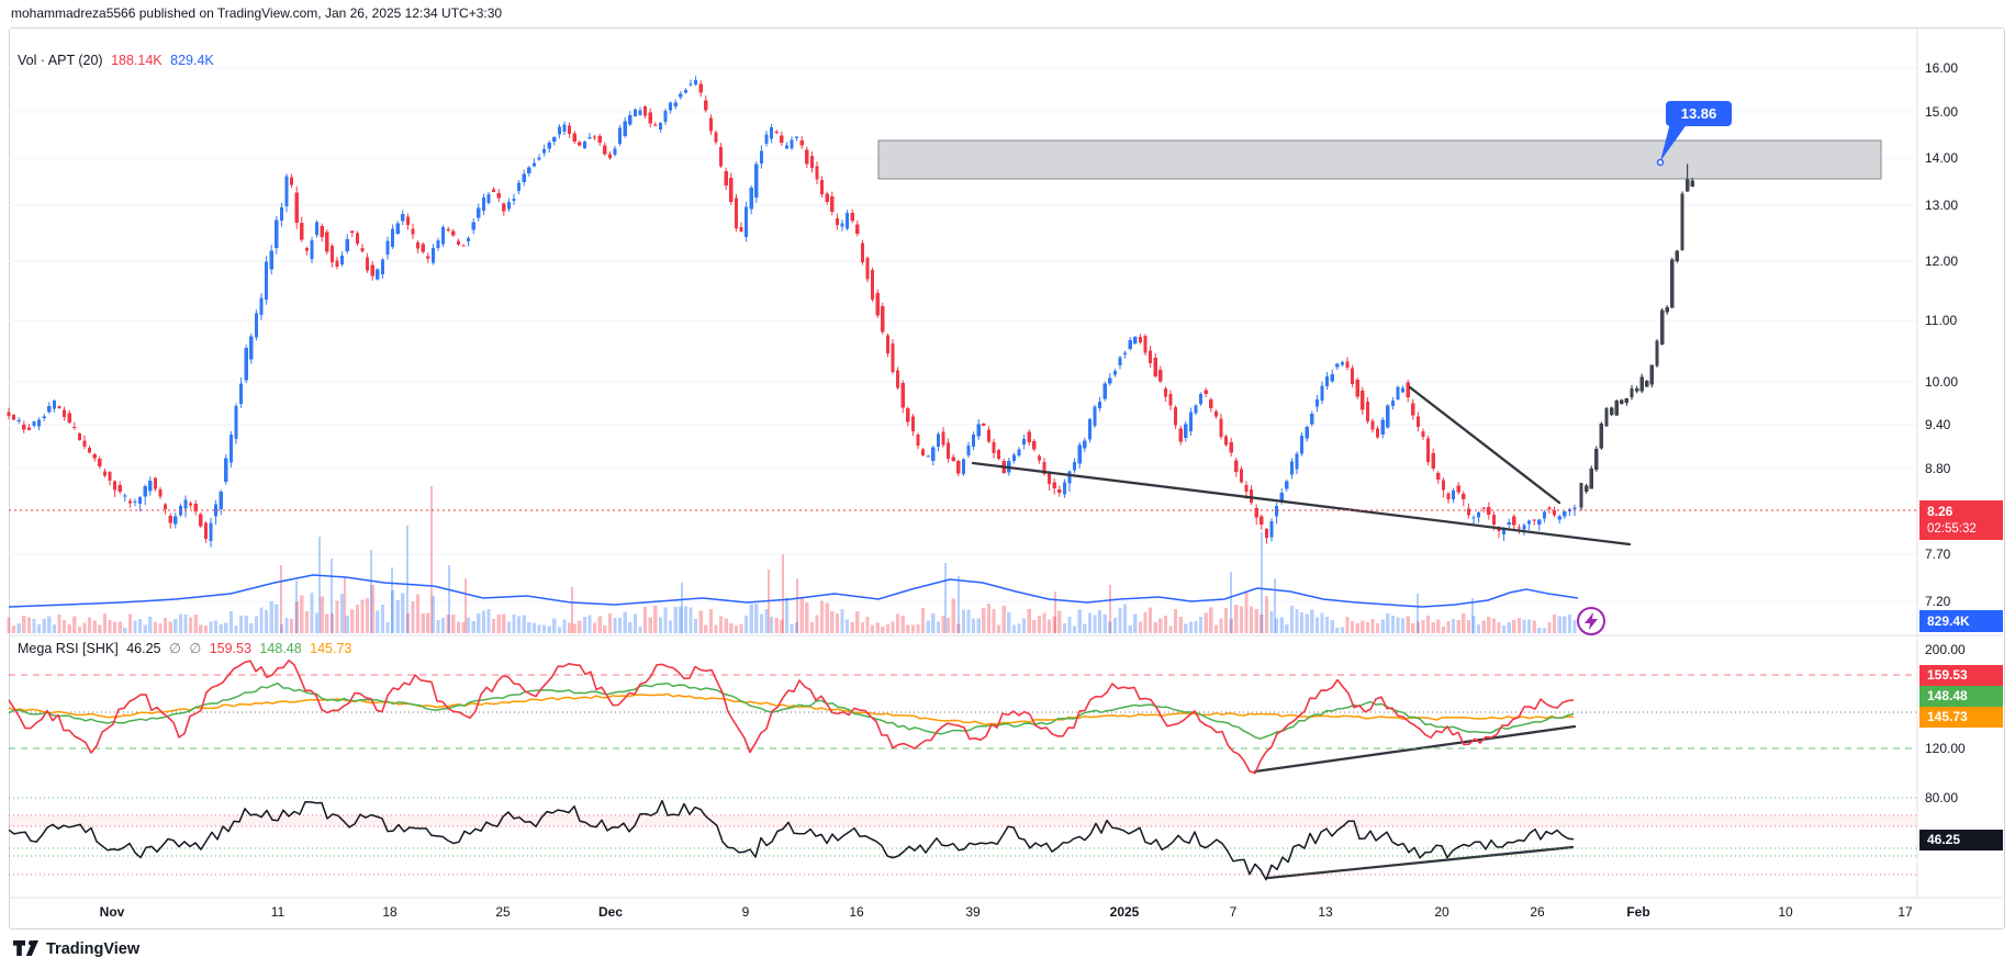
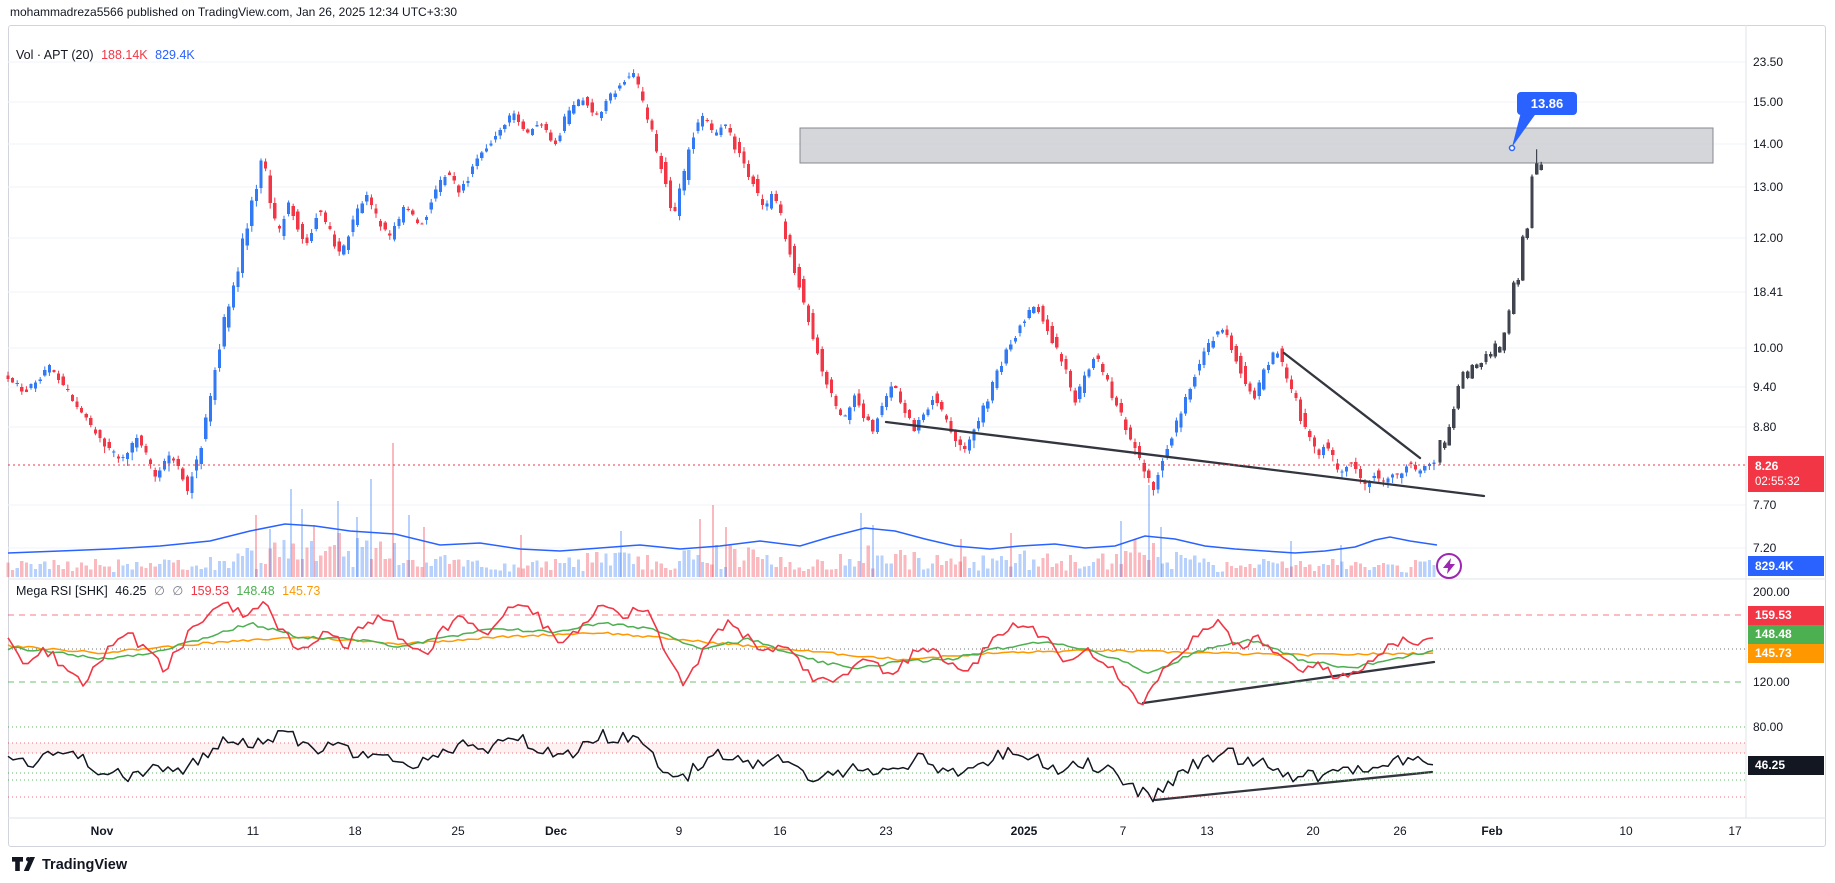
  mohammadreza5566 published on TradingView.com, Jan 26, 2025 12:34 UTC+3:30
  Vol · APT (20) 188.14K 829.4K
  Mega RSI [SHK] 46.25 ∅ ∅ 159.53 148.48 145.73
  8.26
  02:55:32
  829.4K
  159.53
  148.48
  145.73
  46.25
  13.86
  TradingView
- 16.00
+ 23.50
  15.00
  14.00
  13.00
  12.00
- 11.00
+ 18.41
  10.00
  9.40
  8.80
  7.70
  7.20
  200.00
  120.00
  80.00
  Nov
  11
  18
  25
  Dec
  9
  16
- 39
+ 23
  2025
  7
  13
  20
  26
  Feb
  10
  17
